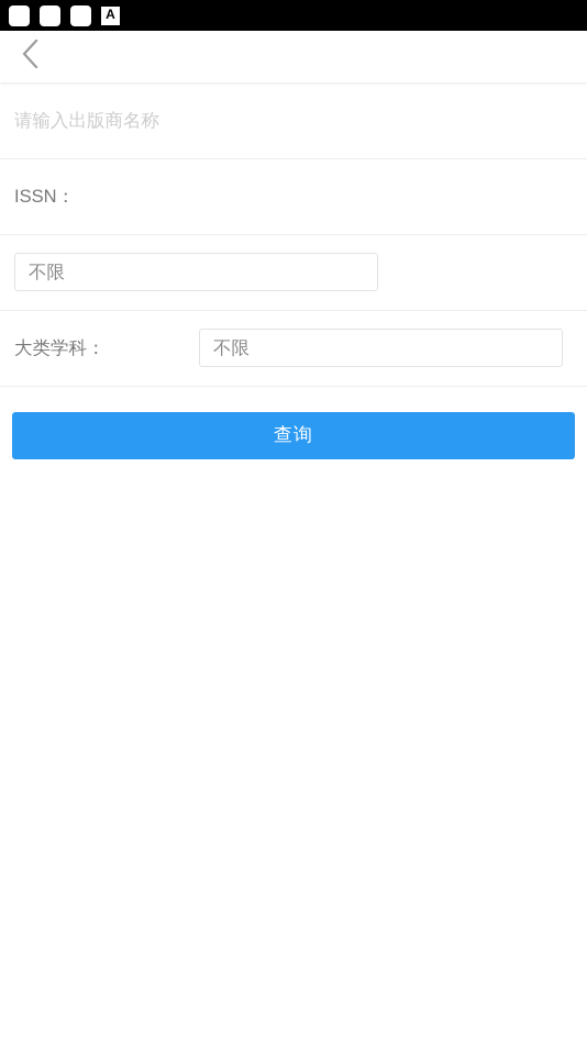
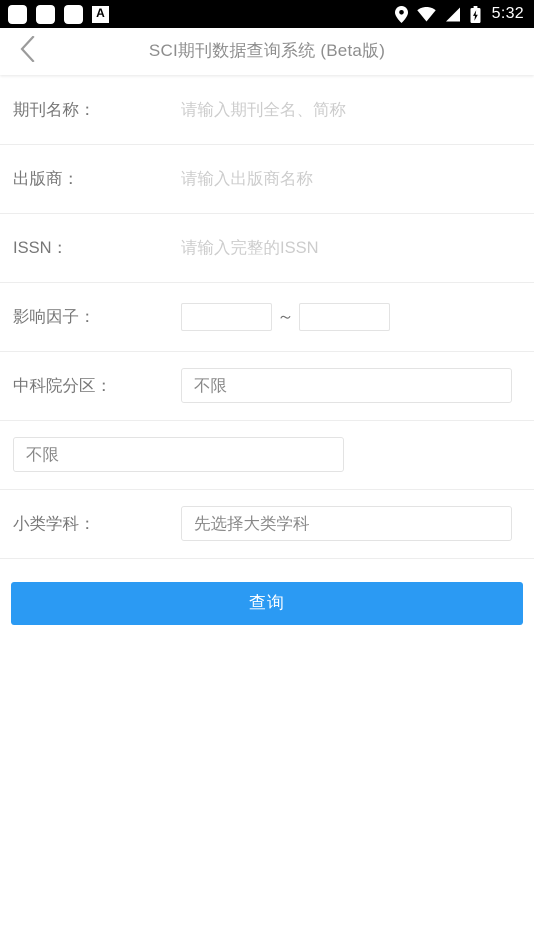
  A
+ 5:32
+ SCI期刊数据查询系统 (Beta版)
+ 期刊名称：
+ 请输入期刊全名、简称
+ 出版商：
  请输入出版商名称
  ISSN：
+ 请输入完整的ISSN
+ 影响因子：
+ ～
+ 中科院分区：
  不限
- 大类学科：
  不限
+ 小类学科：
+ 先选择大类学科
  查询
